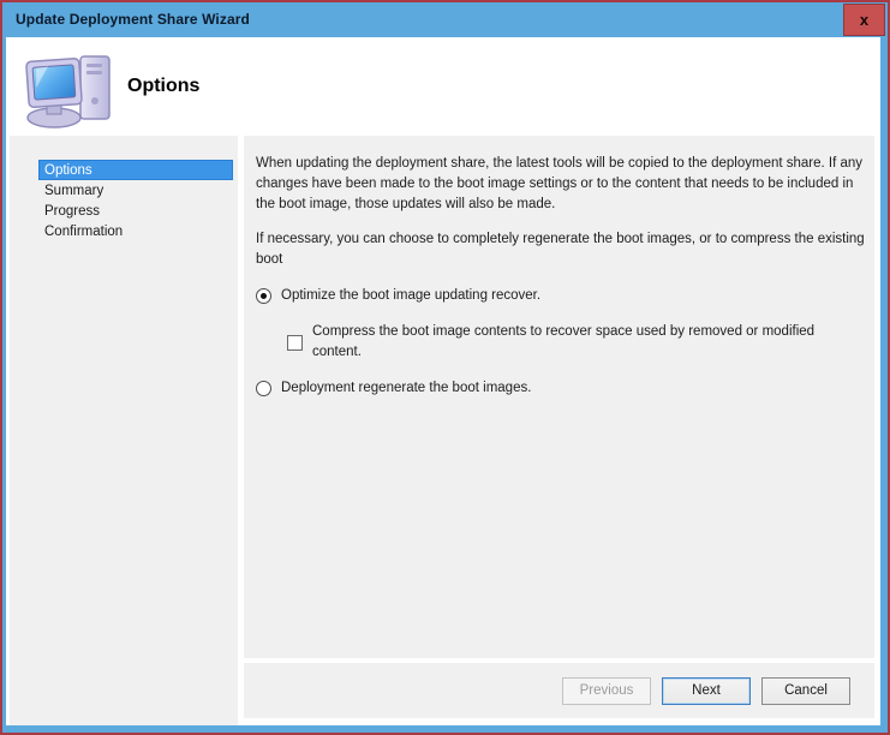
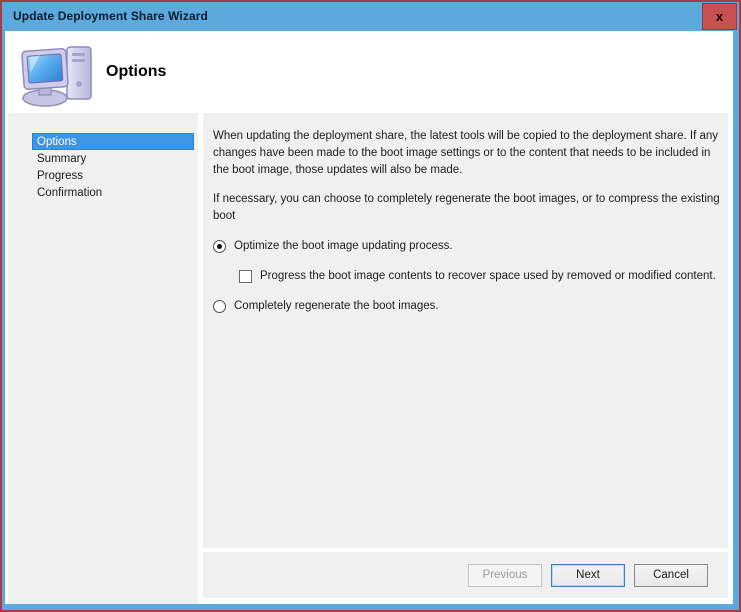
  Update Deployment Share Wizard
  x
  Options
  Options
  Summary
  Progress
  Confirmation
  When updating the deployment share, the latest tools will be copied to the deployment share. If any changes have been made to the boot image settings or to the content that needs to be included in the boot image, those updates will also be made.
  If necessary, you can choose to completely regenerate the boot images, or to compress the existing boot
- Optimize the boot image updating recover.
+ Optimize the boot image updating process.
- Compress the boot image contents to recover space used by removed or modified content.
+ Progress the boot image contents to recover space used by removed or modified content.
- Deployment regenerate the boot images.
+ Completely regenerate the boot images.
  Previous
  Next
  Cancel
